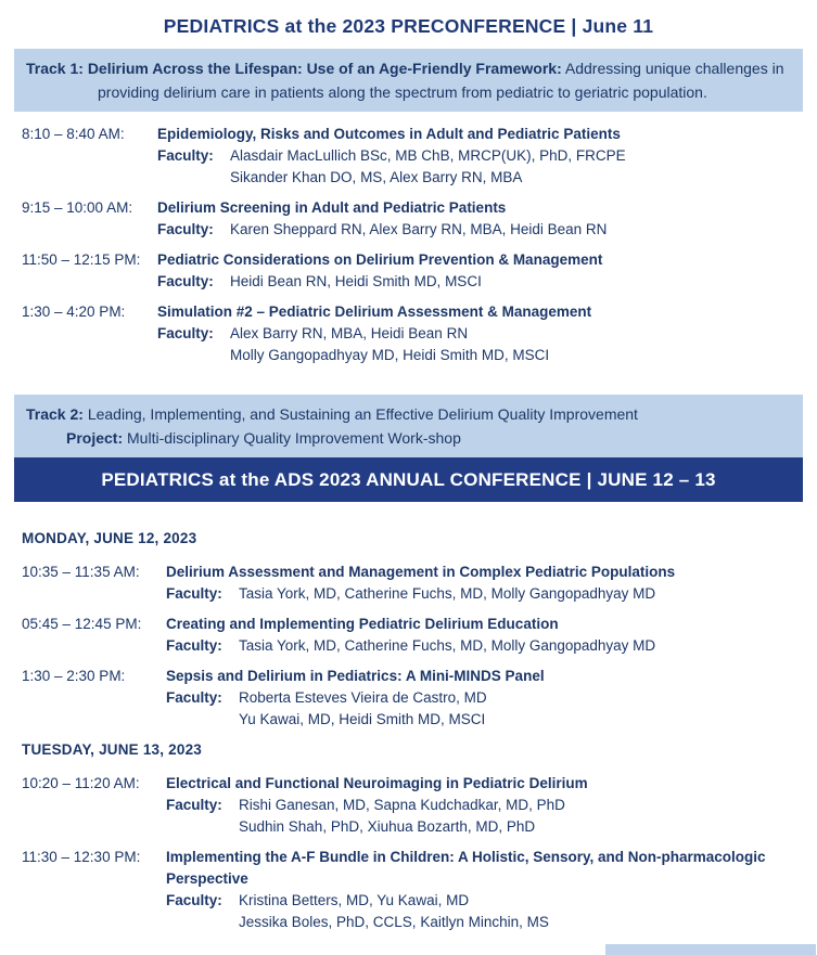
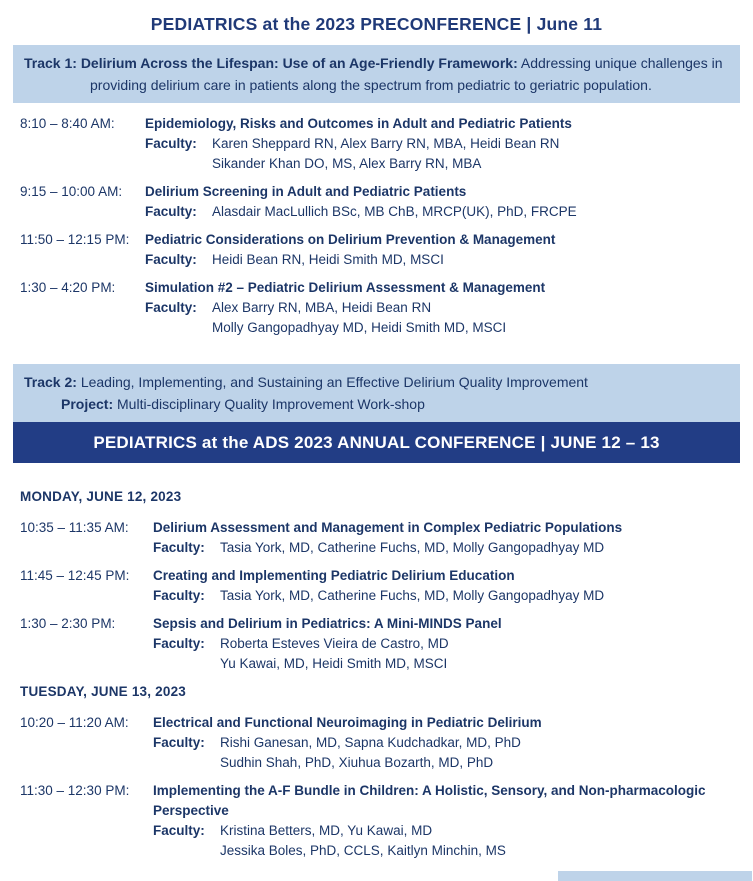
  PEDIATRICS at the 2023 PRECONFERENCE | June 11
  Track 1: Delirium Across the Lifespan: Use of an Age-Friendly Framework: Addressing unique challenges in providing delirium care in patients along the spectrum from pediatric to geriatric population.
  8:10 – 8:40 AM:
  Epidemiology, Risks and Outcomes in Adult and Pediatric Patients
  Faculty:
- Alasdair MacLullich BSc, MB ChB, MRCP(UK), PhD, FRCPE
+ Karen Sheppard RN, Alex Barry RN, MBA, Heidi Bean RN
  Sikander Khan DO, MS, Alex Barry RN, MBA
  9:15 – 10:00 AM:
  Delirium Screening in Adult and Pediatric Patients
  Faculty:
- Karen Sheppard RN, Alex Barry RN, MBA, Heidi Bean RN
+ Alasdair MacLullich BSc, MB ChB, MRCP(UK), PhD, FRCPE
  11:50 – 12:15 PM:
  Pediatric Considerations on Delirium Prevention & Management
  Faculty:
  Heidi Bean RN, Heidi Smith MD, MSCI
  1:30 – 4:20 PM:
  Simulation #2 – Pediatric Delirium Assessment & Management
  Faculty:
  Alex Barry RN, MBA, Heidi Bean RN
  Molly Gangopadhyay MD, Heidi Smith MD, MSCI
  Track 2: Leading, Implementing, and Sustaining an Effective Delirium Quality Improvement
  Project: Multi-disciplinary Quality Improvement Work-shop
  PEDIATRICS at the ADS 2023 ANNUAL CONFERENCE | JUNE 12 – 13
  MONDAY, JUNE 12, 2023
  10:35 – 11:35 AM:
  Delirium Assessment and Management in Complex Pediatric Populations
  Faculty:
  Tasia York, MD, Catherine Fuchs, MD, Molly Gangopadhyay MD
- 05:45 – 12:45 PM:
+ 11:45 – 12:45 PM:
  Creating and Implementing Pediatric Delirium Education
  Faculty:
  Tasia York, MD, Catherine Fuchs, MD, Molly Gangopadhyay MD
  1:30 – 2:30 PM:
  Sepsis and Delirium in Pediatrics: A Mini-MINDS Panel
  Faculty:
  Roberta Esteves Vieira de Castro, MD
  Yu Kawai, MD, Heidi Smith MD, MSCI
  TUESDAY, JUNE 13, 2023
  10:20 – 11:20 AM:
  Electrical and Functional Neuroimaging in Pediatric Delirium
  Faculty:
  Rishi Ganesan, MD, Sapna Kudchadkar, MD, PhD
  Sudhin Shah, PhD, Xiuhua Bozarth, MD, PhD
  11:30 – 12:30 PM:
  Implementing the A-F Bundle in Children: A Holistic, Sensory, and Non-pharmacologic Perspective
  Faculty:
  Kristina Betters, MD, Yu Kawai, MD
  Jessika Boles, PhD, CCLS, Kaitlyn Minchin, MS
